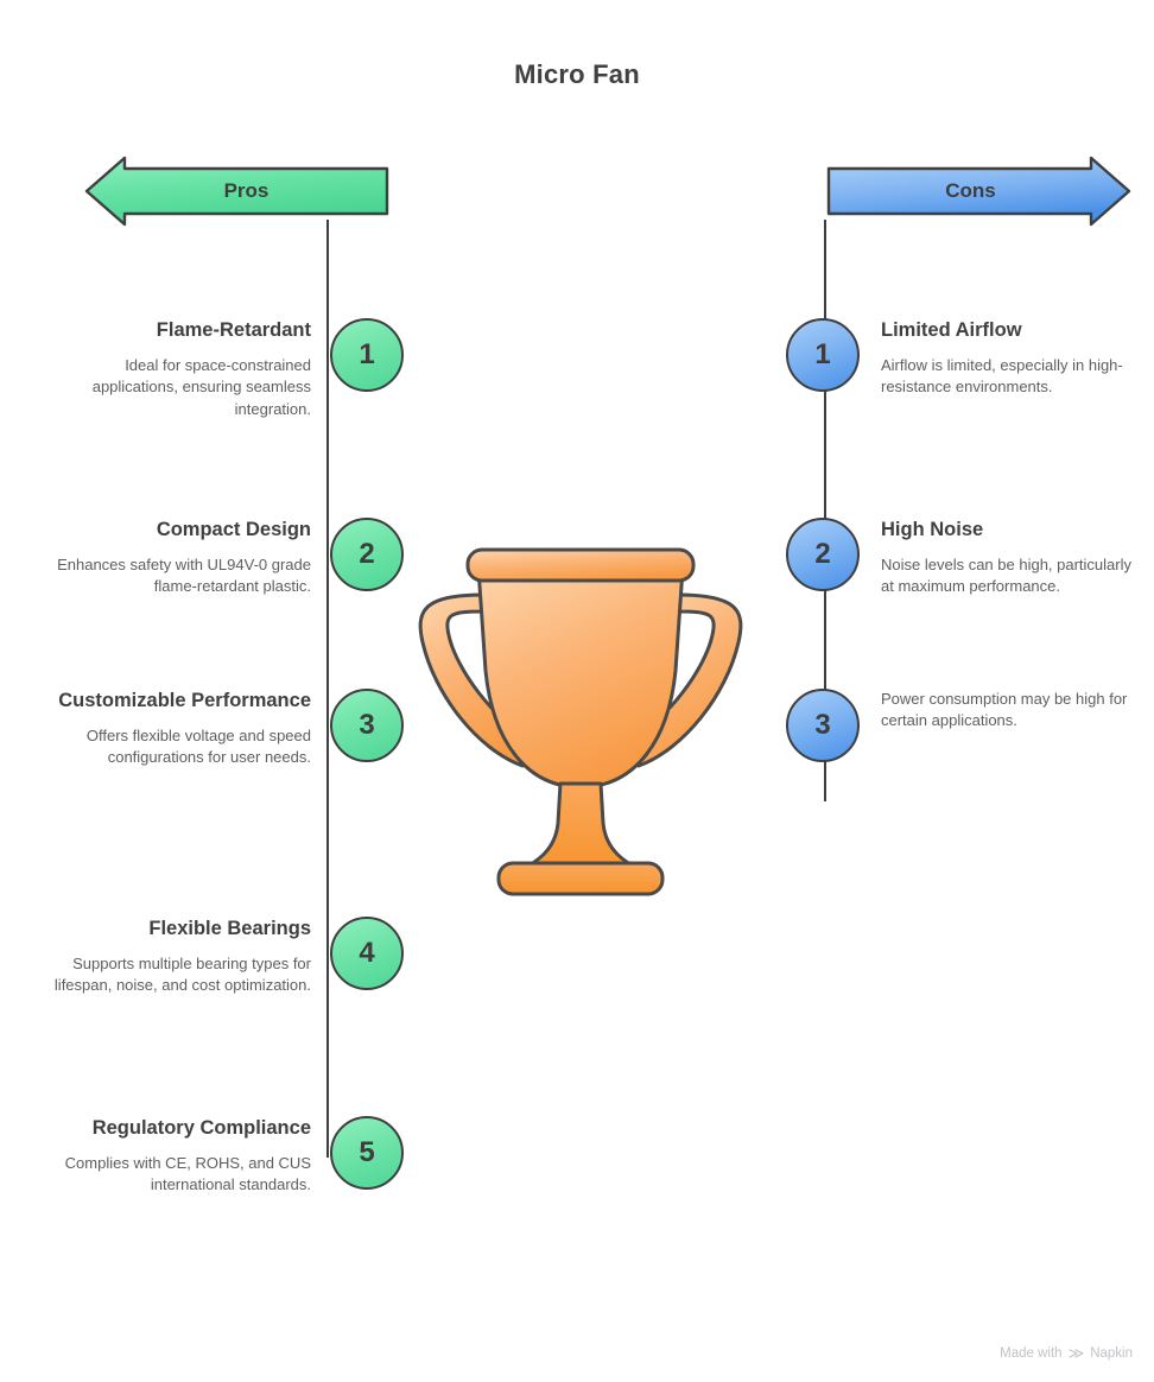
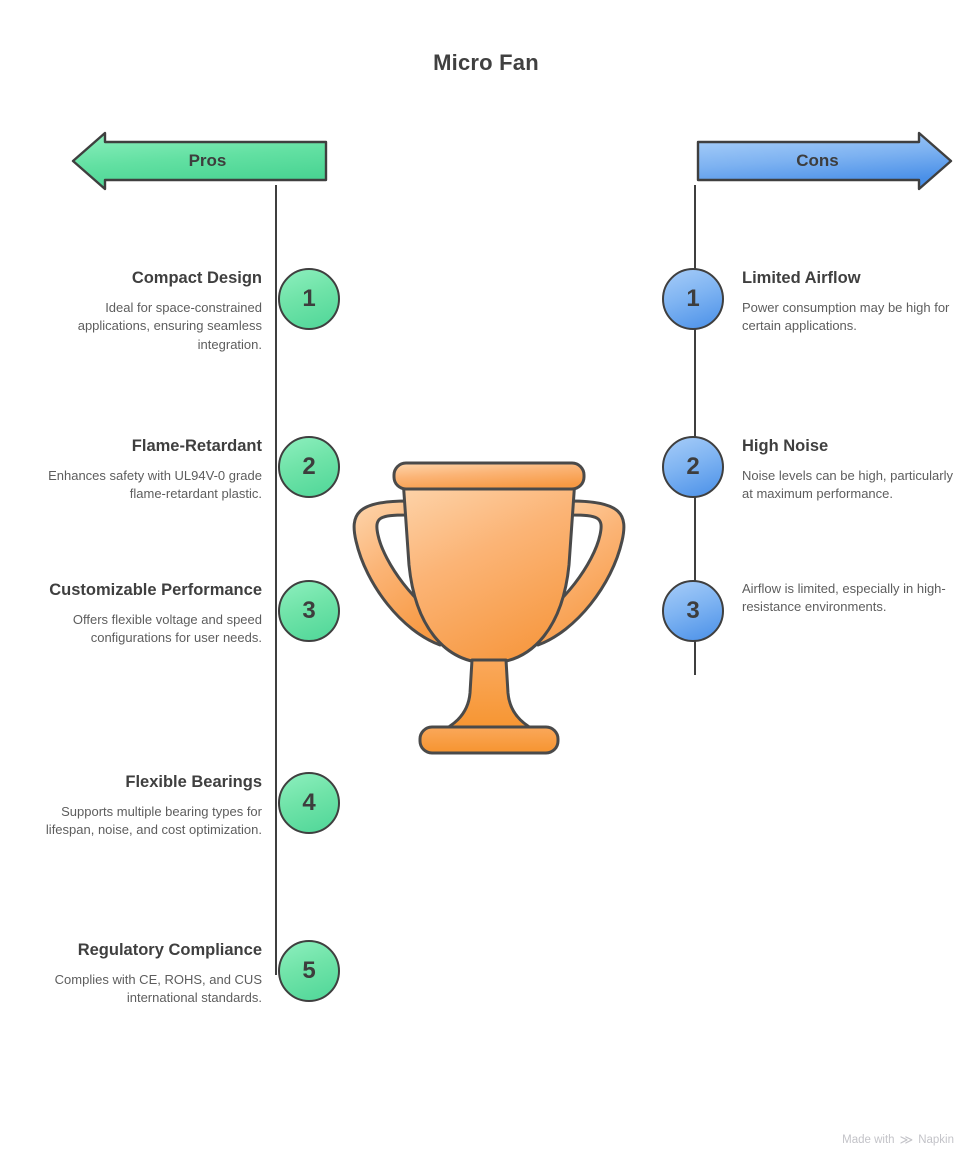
  Micro Fan
  Pros
- Flame-Retardant
+ Compact Design
  Ideal for space-constrained applications, ensuring seamless integration.
  1
- Compact Design
+ Flame-Retardant
  Enhances safety with UL94V-0 grade flame-retardant plastic.
  2
  Customizable Performance
  Offers flexible voltage and speed configurations for user needs.
  3
  Flexible Bearings
  Supports multiple bearing types for lifespan, noise, and cost optimization.
  4
  Regulatory Compliance
  Complies with CE, ROHS, and CUS international standards.
  5
  Cons
  1
  Limited Airflow
- Airflow is limited, especially in high-resistance environments.
+ Power consumption may be high for certain applications.
  2
  High Noise
  Noise levels can be high, particularly at maximum performance.
  3
- Power consumption may be high for certain applications.
+ Airflow is limited, especially in high-resistance environments.
  Made with
  ≫
  Napkin
